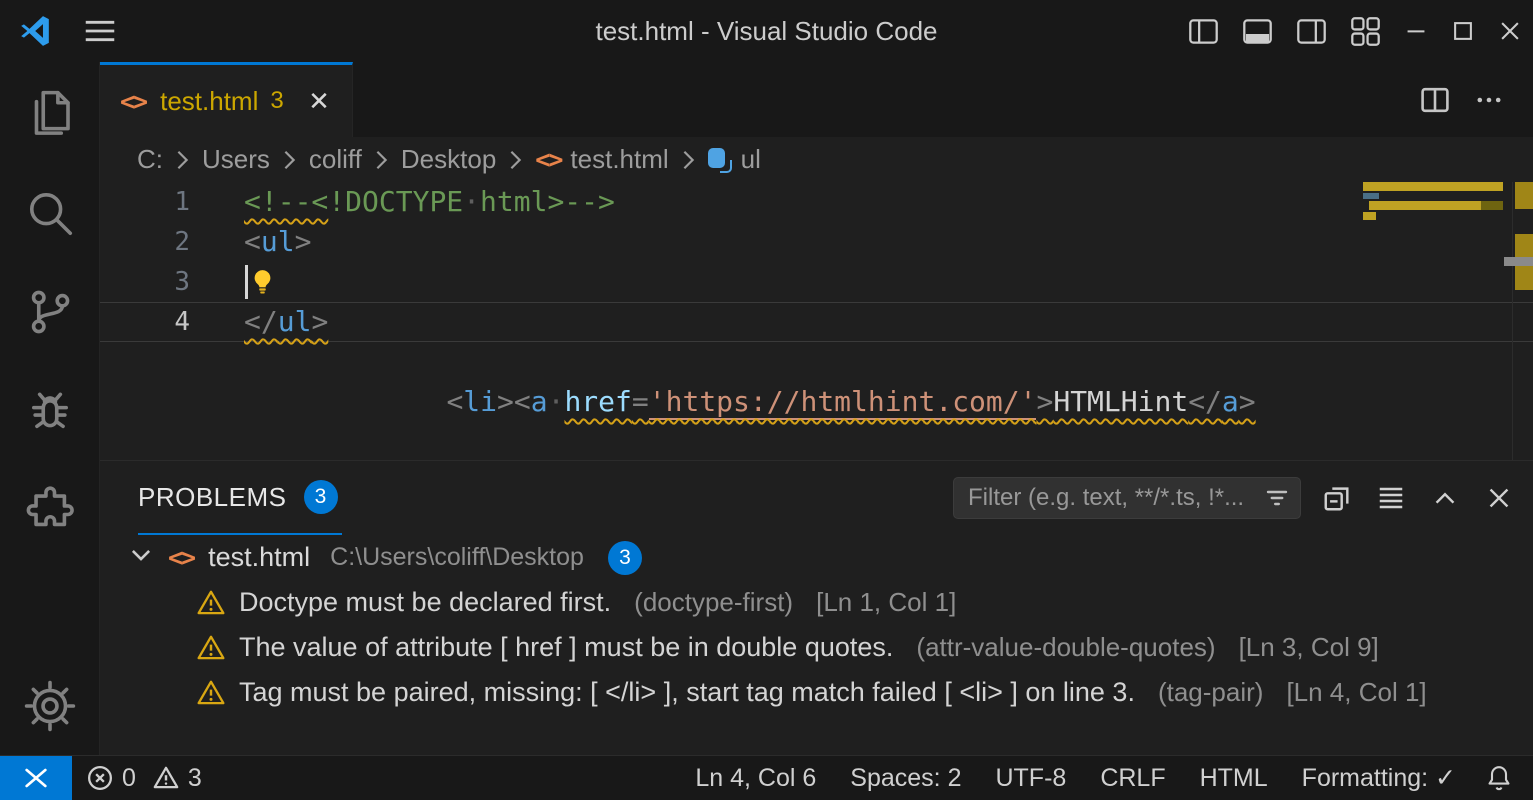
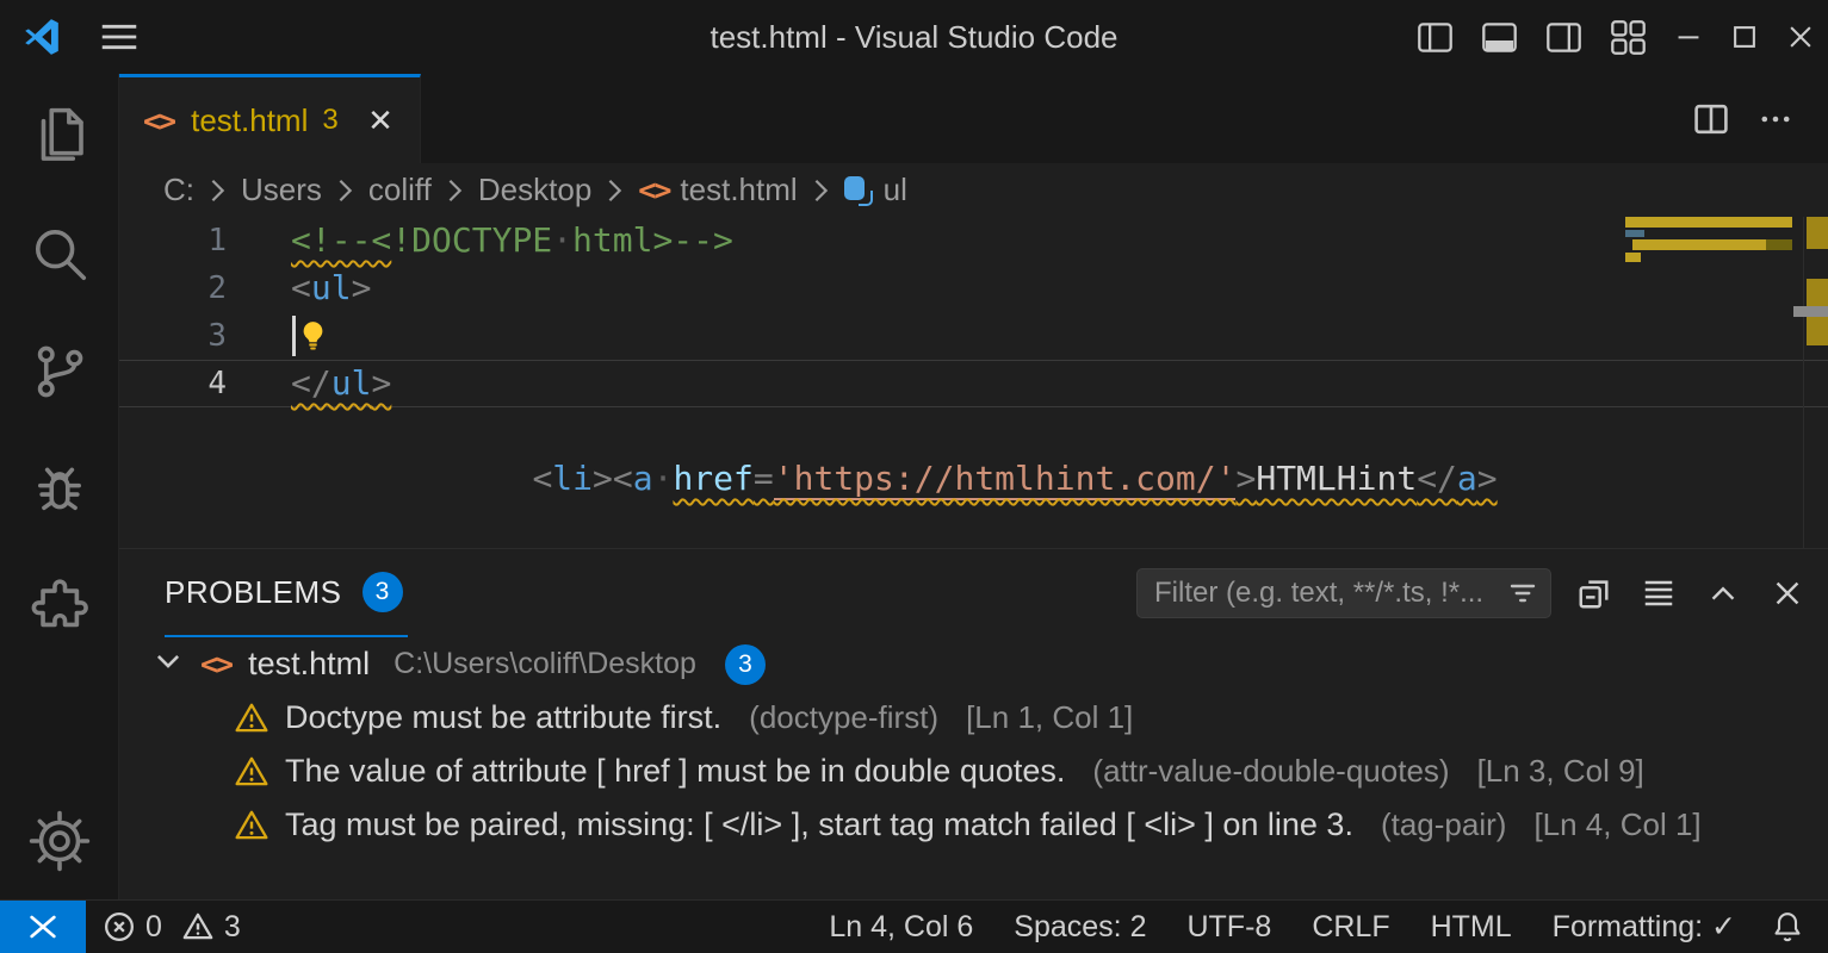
  test.html - Visual Studio Code
  <>
  test.html
  3
  ✕
  C:
  Users
  coliff
  Desktop
  <>
  test.html
  ul
  1
  <!--<!DOCTYPE·html>-->
  2
  <ul>
  3
  <li><a·href='https://htmlhint.com/'>HTMLHint</a>
  4
  </ul>
  PROBLEMS
  3
  Filter (e.g. text, **/*.ts, !*...
  <>
  test.html
  C:\Users\coliff\Desktop
  3
- Doctype must be declared first.
+ Doctype must be attribute first.
  (doctype-first)
  [Ln 1, Col 1]
  The value of attribute [ href ] must be in double quotes.
  (attr-value-double-quotes)
  [Ln 3, Col 9]
  Tag must be paired, missing: [ </li> ], start tag match failed [ <li> ] on line 3.
  (tag-pair)
  [Ln 4, Col 1]
  0
  3
  Ln 4, Col 6
  Spaces: 2
  UTF-8
  CRLF
  HTML
  Formatting: ✓
